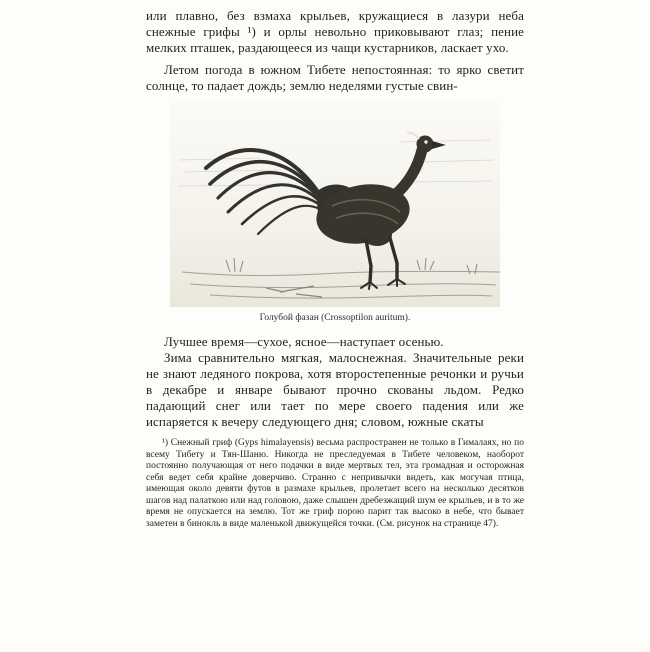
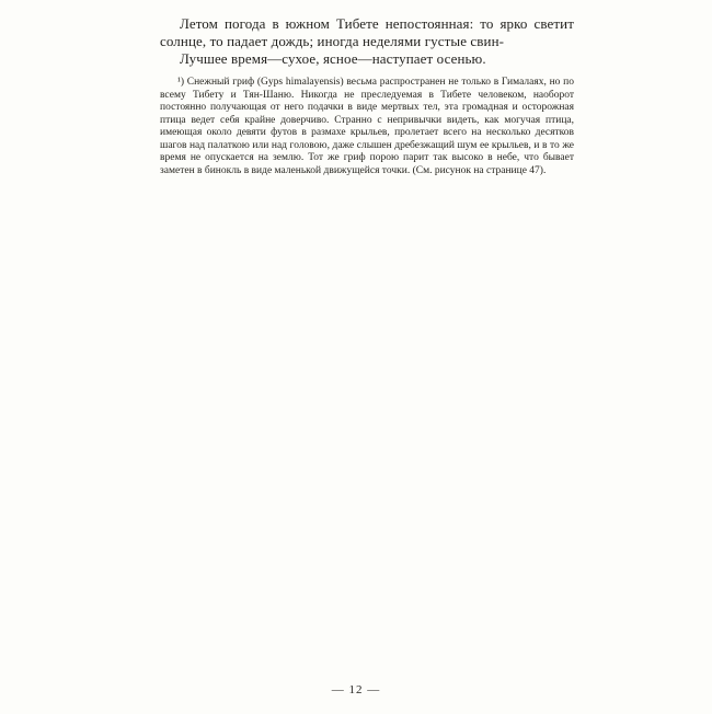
- или плавно, без взмаха крыльев, кружащиеся в лазури неба снежные грифы ¹) и орлы невольно приковывают глаз; пение мелких пташек, раздающееся из чащи кустарников, ласкает ухо.
- Летом погода в южном Тибете непостоянная: то ярко светит солнце, то падает дождь; землю неделями густые свин-
+ Летом погода в южном Тибете непостоянная: то ярко светит солнце, то падает дождь; иногда неделями густые свин-
- Голубой фазан (Crossoptilon auritum).
  Лучшее время—сухое, ясное—наступает осенью.
- Зима сравнительно мягкая, малоснежная. Значительные реки не знают ледяного покрова, хотя второстепенные речонки и ручьи в декабре и январе бывают прочно скованы льдом. Редко падающий снег или тает по мере своего падения или же испаряется к вечеру следующего дня; словом, южные скаты
- ¹) Снежный гриф (Gyps himalayensis) весьма распространен не только в Гималаях, но по всему Тибету и Тян-Шаню. Никогда не преследуемая в Тибете человеком, наоборот постоянно получающая от него подачки в виде мертвых тел, эта громадная и осторожная себя ведет себя крайне доверчиво. Странно с непривычки видеть, как могучая птица, имеющая около девяти футов в размахе крыльев, пролетает всего на несколько десятков шагов над палаткою или над головою, даже слышен дребезжащий шум ее крыльев, и в то же время не опускается на землю. Тот же гриф порою парит так высоко в небе, что бывает заметен в бинокль в виде маленькой движущейся точки. (См. рисунок на странице 47).
+ ¹) Снежный гриф (Gyps himalayensis) весьма распространен не только в Гималаях, но по всему Тибету и Тян-Шаню. Никогда не преследуемая в Тибете человеком, наоборот постоянно получающая от него подачки в виде мертвых тел, эта громадная и осторожная птица ведет себя крайне доверчиво. Странно с непривычки видеть, как могучая птица, имеющая около девяти футов в размахе крыльев, пролетает всего на несколько десятков шагов над палаткою или над головою, даже слышен дребезжащий шум ее крыльев, и в то же время не опускается на землю. Тот же гриф порою парит так высоко в небе, что бывает заметен в бинокль в виде маленькой движущейся точки. (См. рисунок на странице 47).
+ — 12 —
